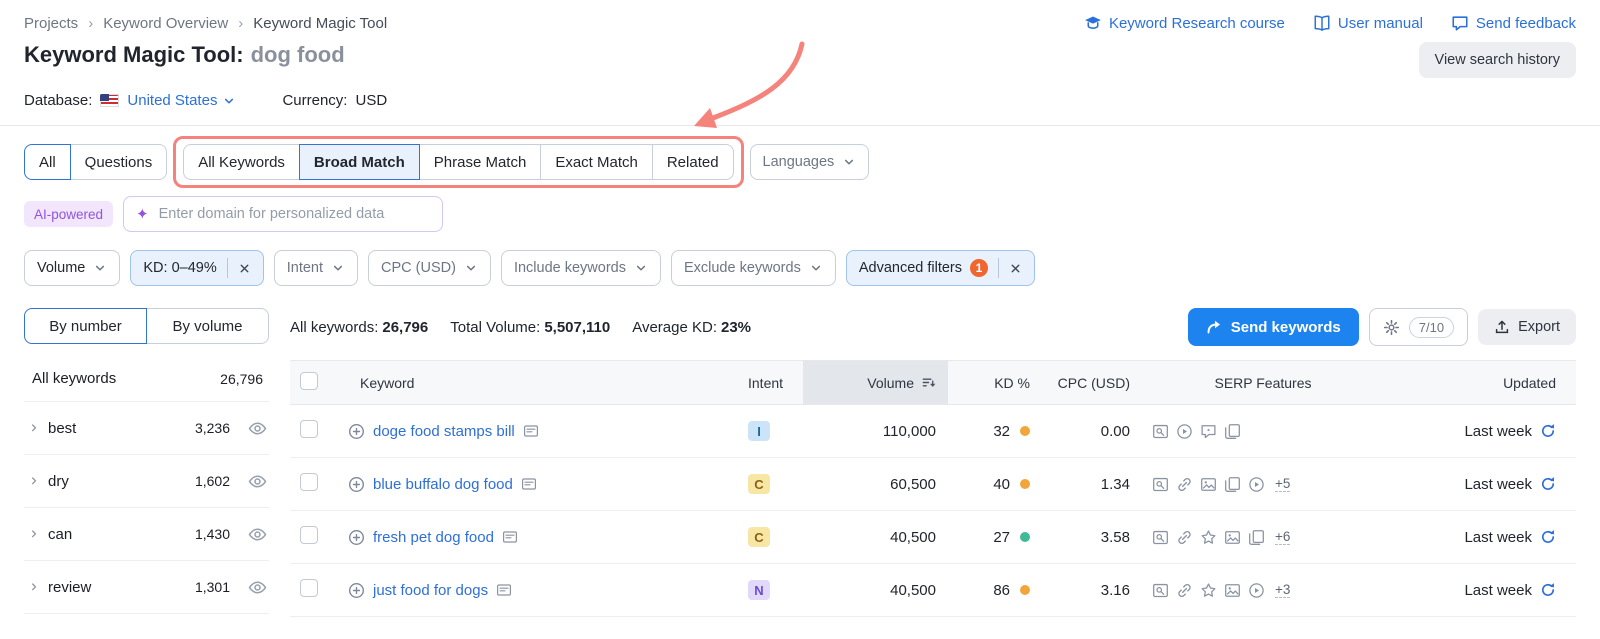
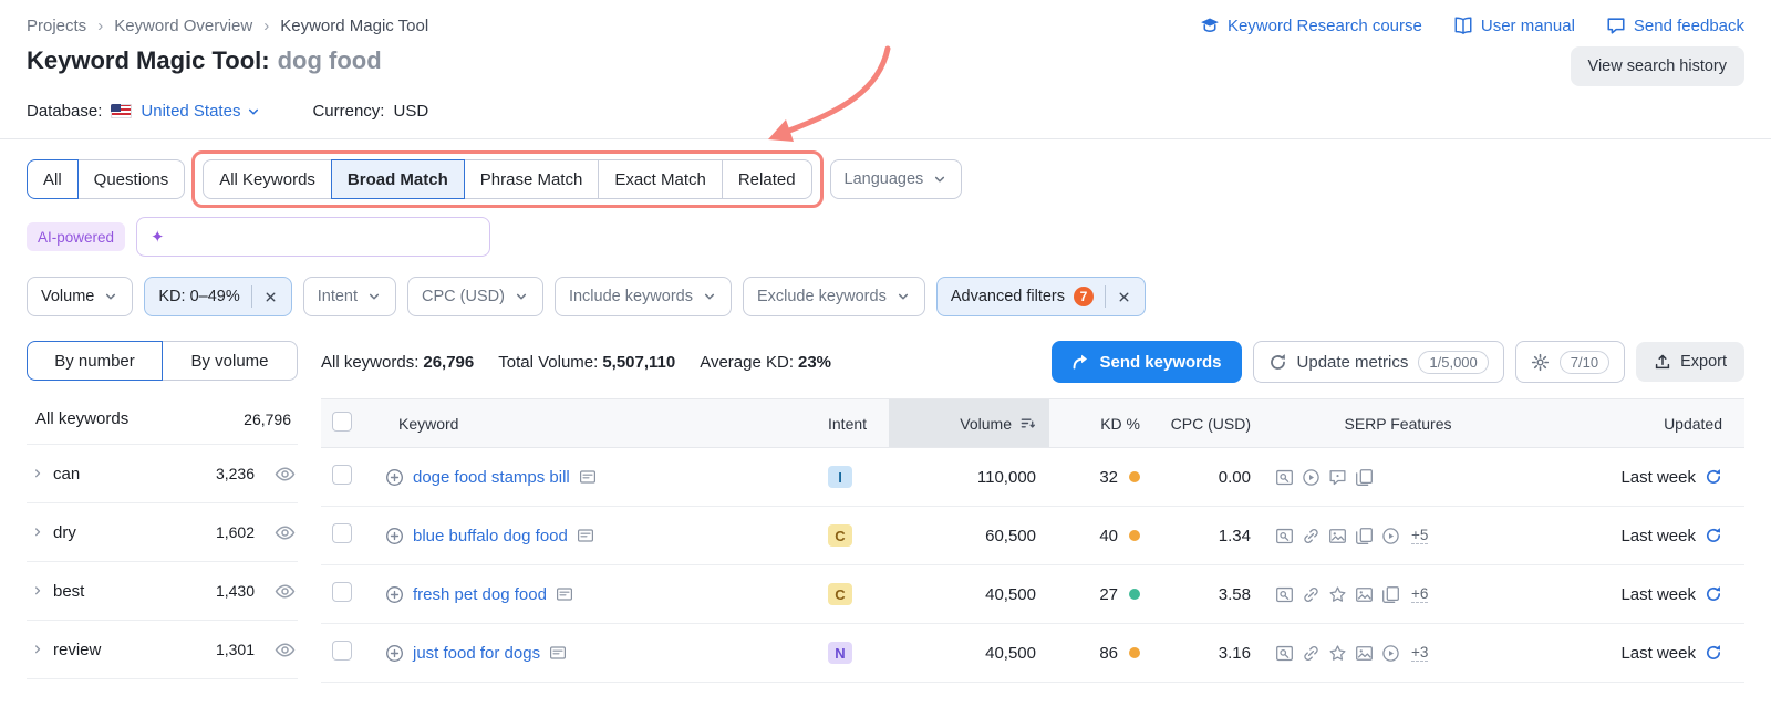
  Projects
  ›
  Keyword Overview
  ›
  Keyword Magic Tool
  Keyword Research course
  User manual
  Send feedback
  Keyword Magic Tool: dog food
  View search history
  Database:
  United States
  Currency:
  USD
  All
  Questions
  All Keywords
  Broad Match
  Phrase Match
  Exact Match
  Related
  Languages
  AI-powered
  ✦
- Enter domain for personalized data
  Volume
  KD: 0–49%
  Intent
  CPC (USD)
  Include keywords
  Exclude keywords
  Advanced filters
- 1
+ 7
  By number
  By volume
  All keywords
  26,796
- best
+ can
  3,236
  dry
  1,602
- can
+ best
  1,430
  review
  1,301
  All keywords: 26,796
  Total Volume: 5,507,110
  Average KD: 23%
  Send keywords
+ Update metrics
+ 1/5,000
  7/10
  Export
  Keyword
  Intent
  Volume
  KD %
  CPC (USD)
  SERP Features
  Updated
  doge food stamps bill
  I
  110,000
  32
  0.00
  Last week
  blue buffalo dog food
  C
  60,500
  40
  1.34
  +5
  Last week
  fresh pet dog food
  C
  40,500
  27
  3.58
  +6
  Last week
  just food for dogs
  N
  40,500
  86
  3.16
  +3
  Last week
